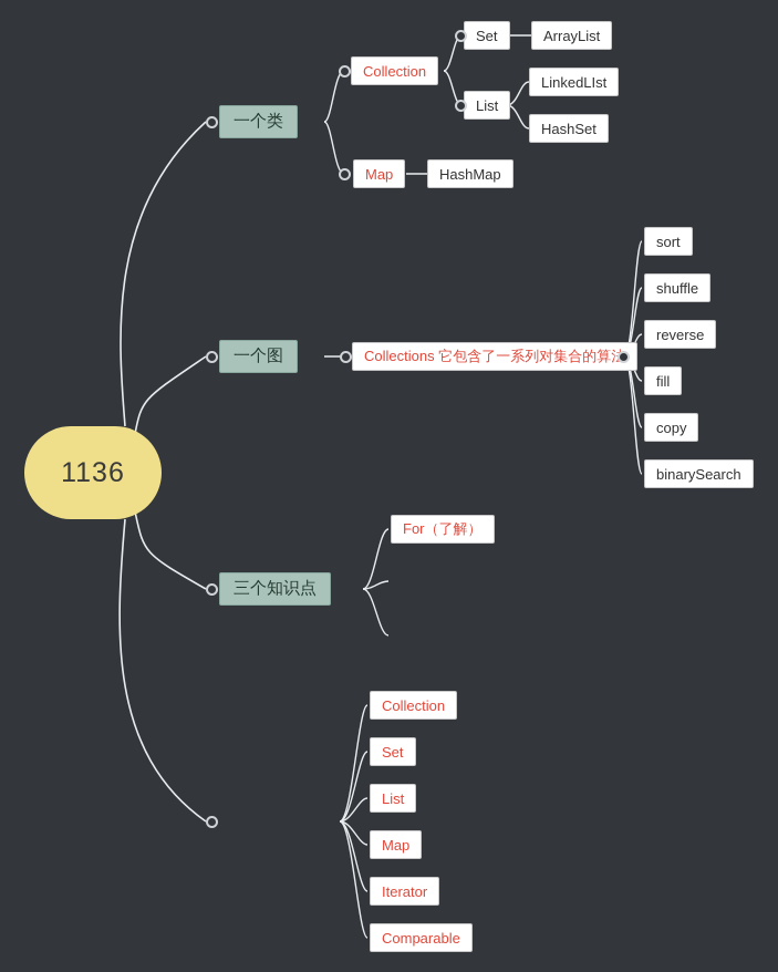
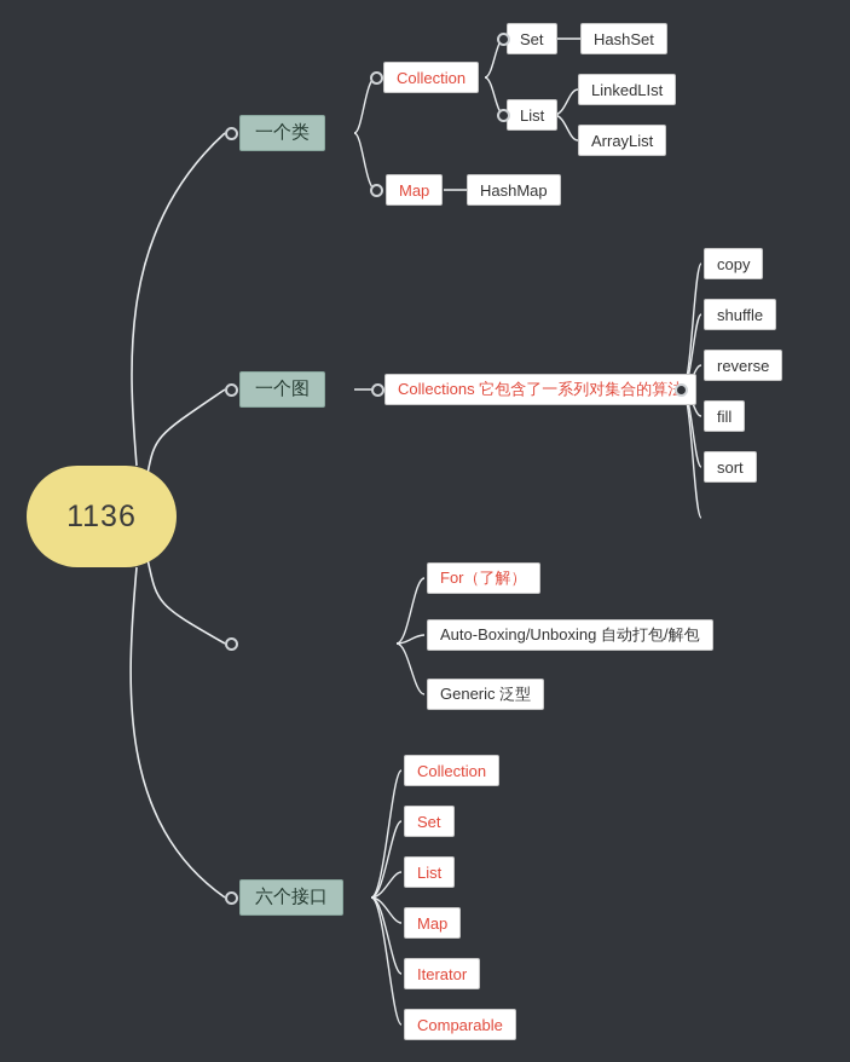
  1136
  一个类
  Collection
  Set
- ArrayList
+ HashSet
  List
  LinkedLIst
- HashSet
+ ArrayList
  Map
  HashMap
  一个图
  Collections 它包含了一系列对集合的算
- sort
+ copy
  shuffle
  reverse
  fill
- copy
+ sort
- binarySearch
- 三个知识点
  For（了解）
+ Auto-Boxing/Unboxing 自动打包/解包
+ Generic 泛型
+ 六个接口
  Collection
  Set
  List
  Map
  Iterator
  Comparable
